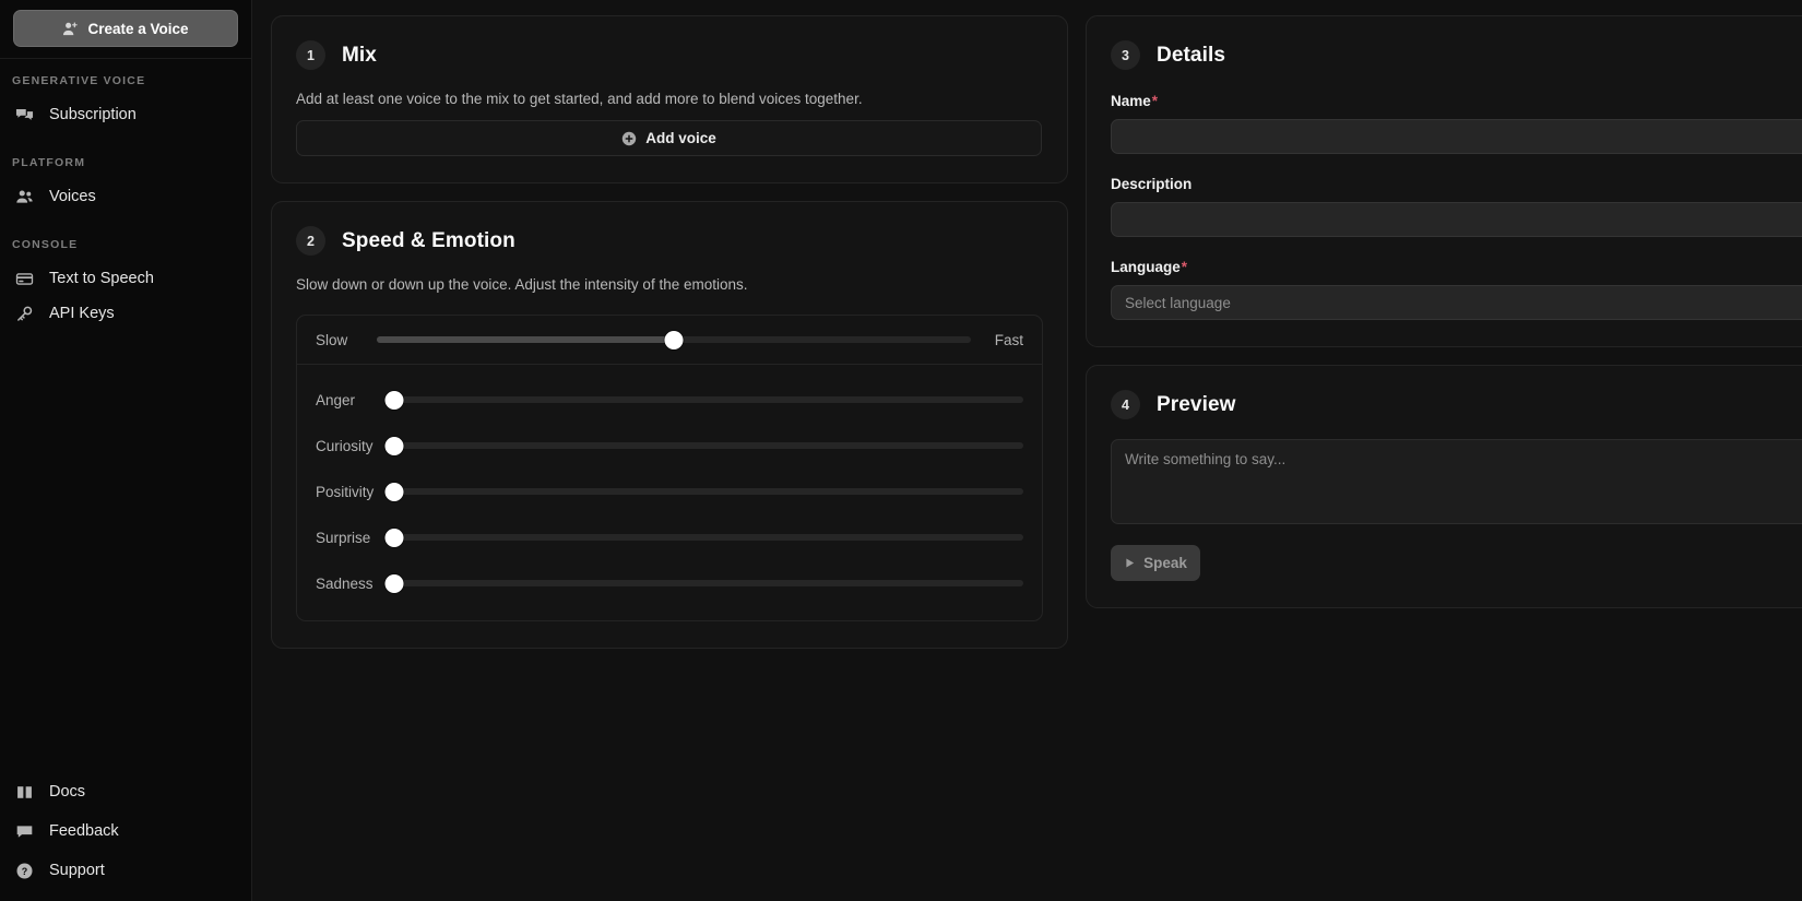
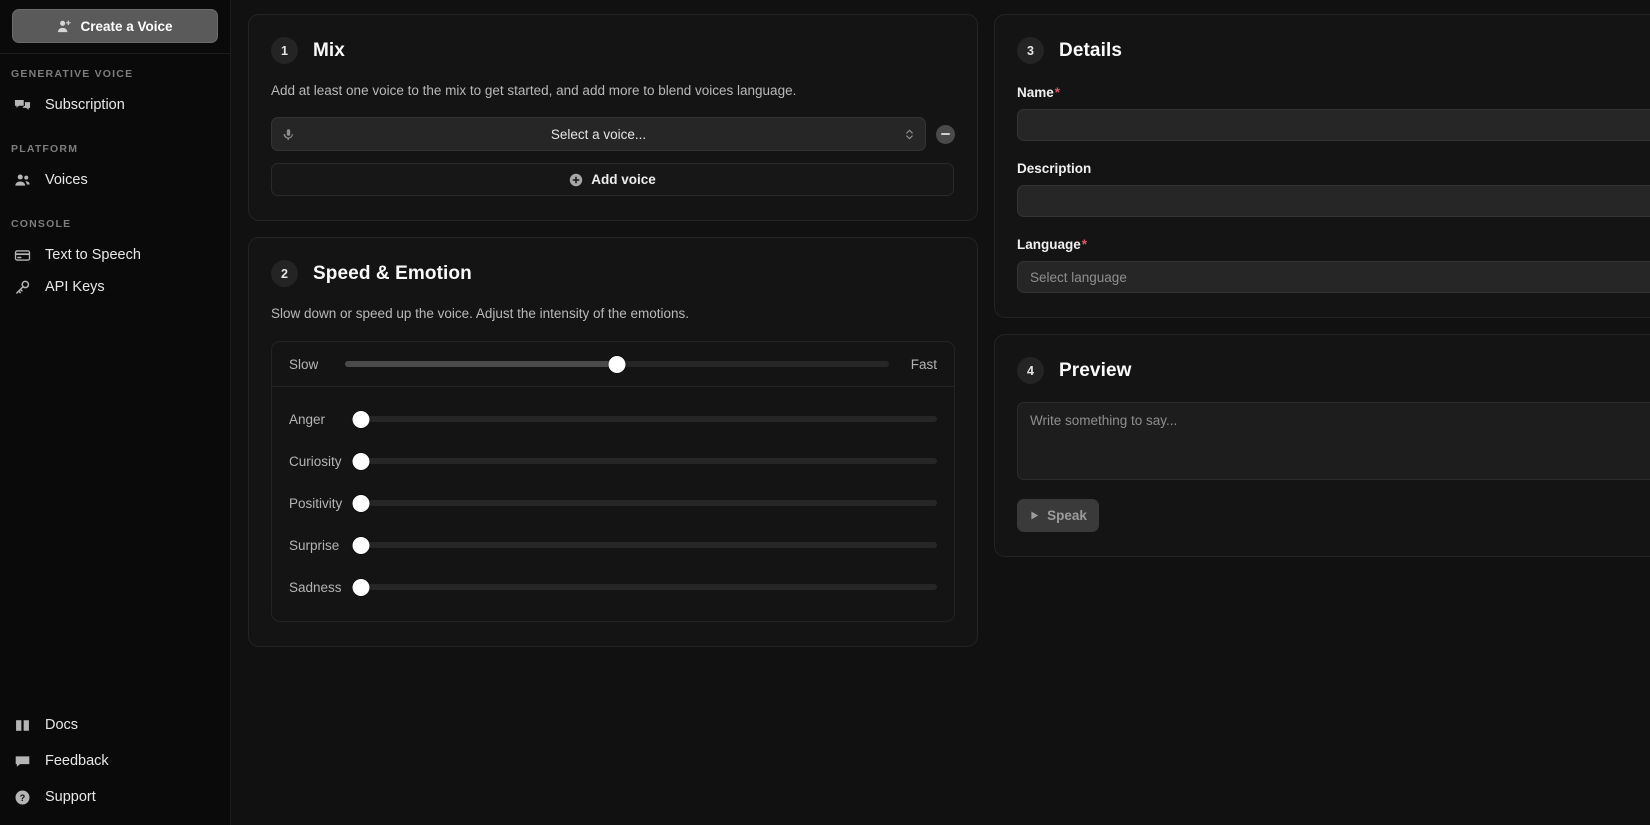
  Create a Voice
  GENERATIVE VOICE
  Subscription
  PLATFORM
  Voices
  CONSOLE
  Text to Speech
  API Keys
  Docs
  Feedback
  ?
  Support
  1
  Mix
- Add at least one voice to the mix to get started, and add more to blend voices together.
+ Add at least one voice to the mix to get started, and add more to blend voices language.
+ Select a voice...
  Add voice
  2
  Speed & Emotion
- Slow down or down up the voice. Adjust the intensity of the emotions.
+ Slow down or speed up the voice. Adjust the intensity of the emotions.
  Slow
  Fast
  Anger
  Curiosity
  Positivity
  Surprise
  Sadness
  3
  Details
  Name*
  Description
  Language*
  Select language
  4
  Preview
  Write something to say...
  Speak
